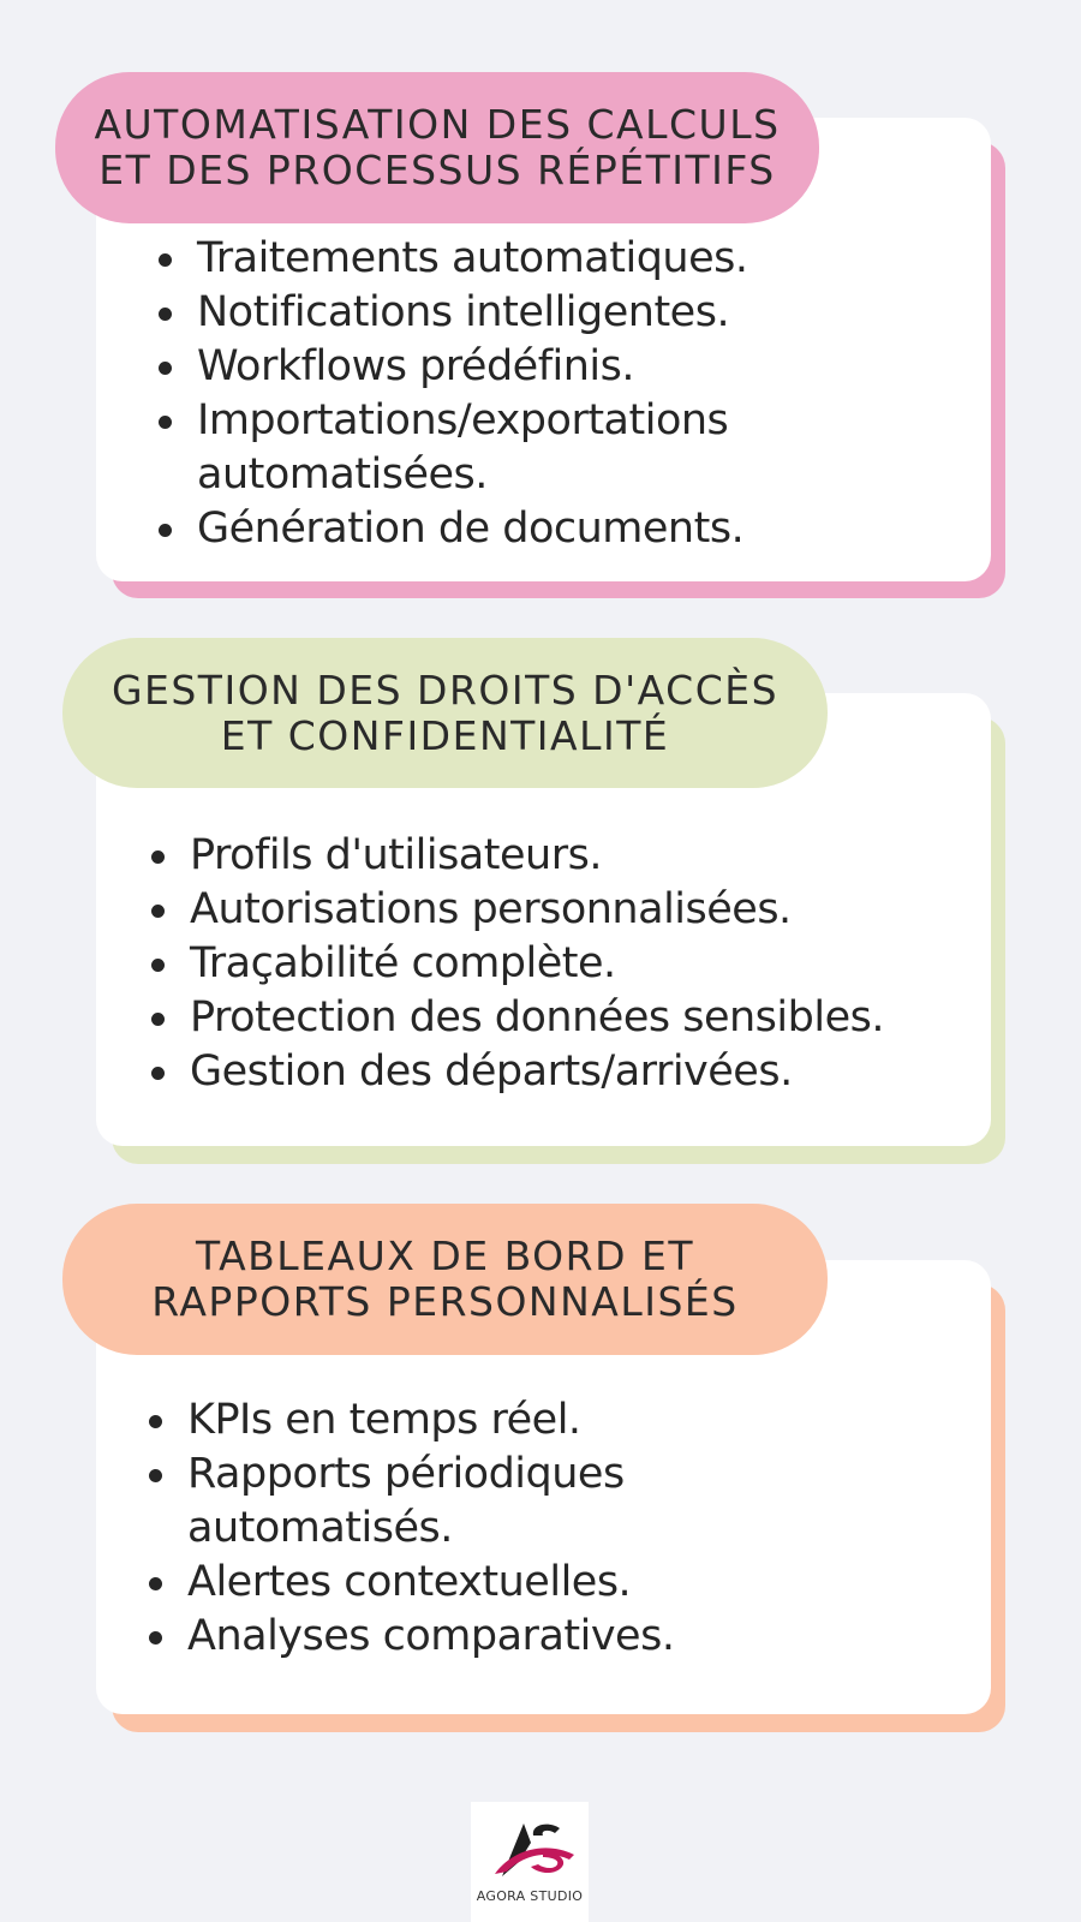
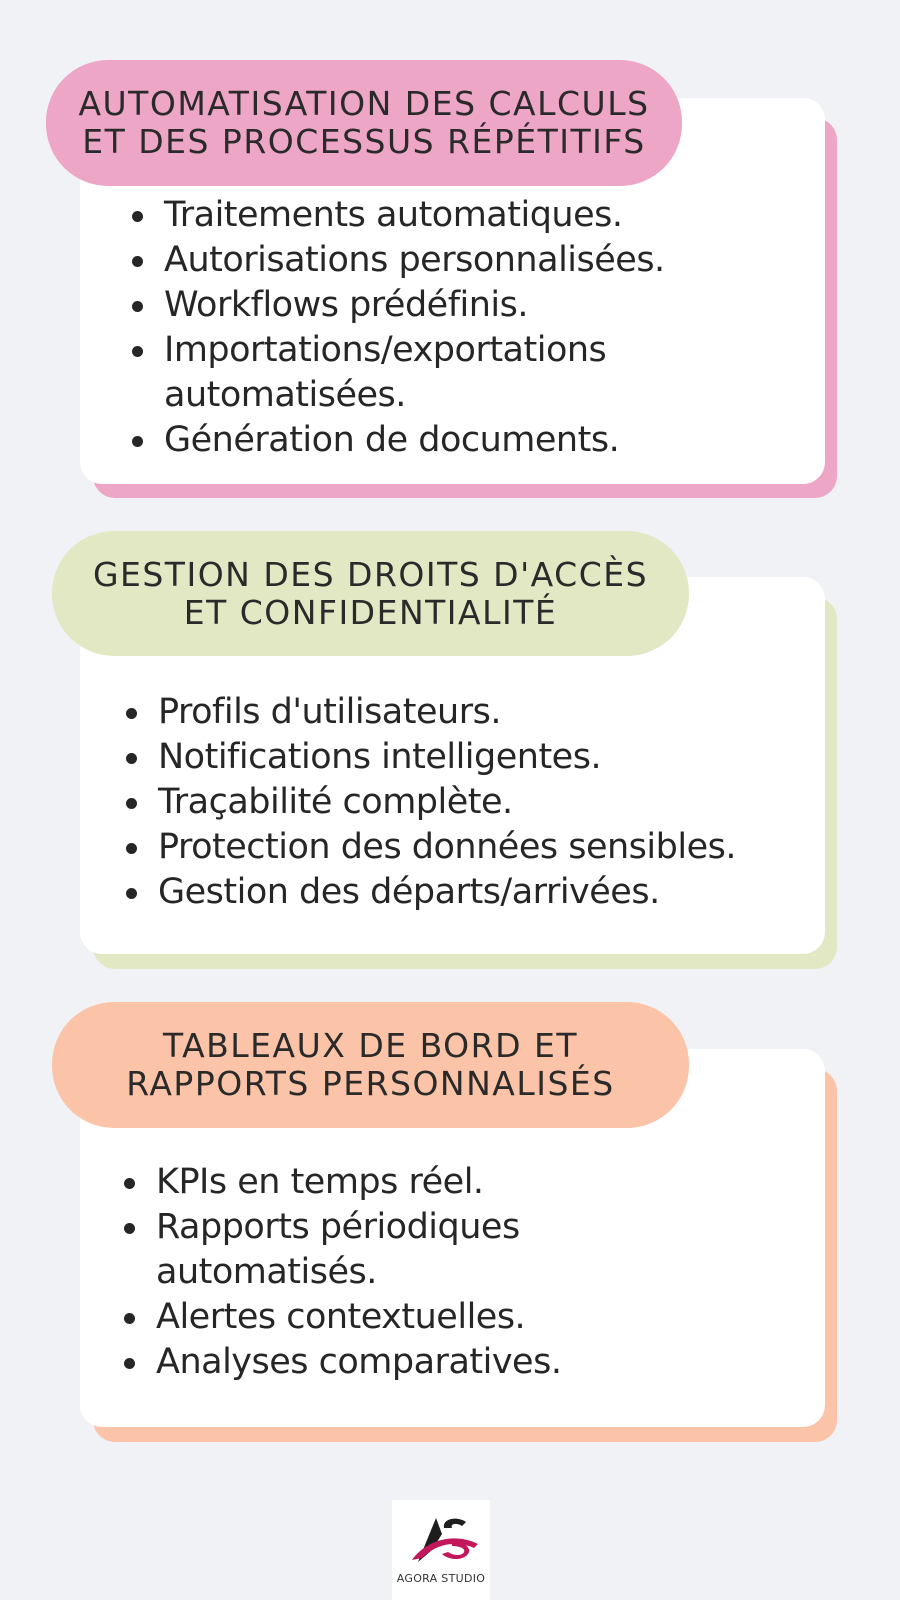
  AUTOMATISATION DES CALCULS
  ET DES PROCESSUS RÉPÉTITIFS
  Traitements automatiques.
- Notifications intelligentes.
+ Autorisations personnalisées.
  Workflows prédéfinis.
  Importations/exportations automatisées.
  Génération de documents.
  GESTION DES DROITS D'ACCÈS
  ET CONFIDENTIALITÉ
  Profils d'utilisateurs.
- Autorisations personnalisées.
+ Notifications intelligentes.
  Traçabilité complète.
  Protection des données sensibles.
  Gestion des départs/arrivées.
  TABLEAUX DE BORD ET
  RAPPORTS PERSONNALISÉS
  KPIs en temps réel.
  Rapports périodiques automatisés.
  Alertes contextuelles.
  Analyses comparatives.
  AGORA STUDIO
